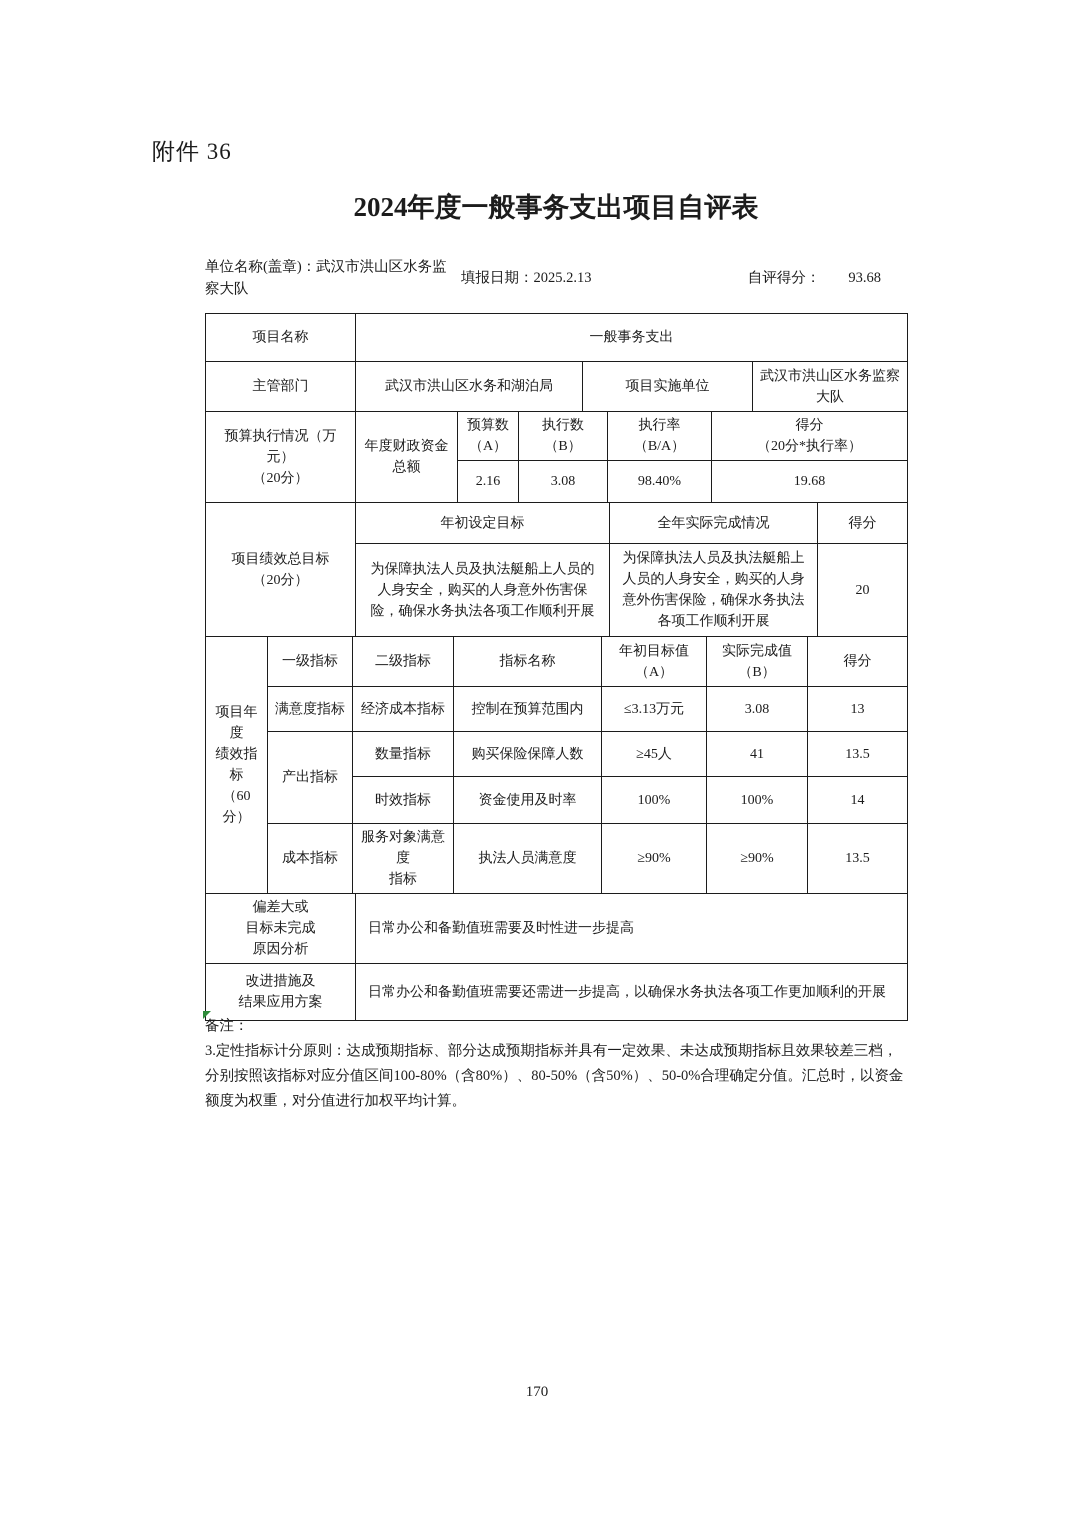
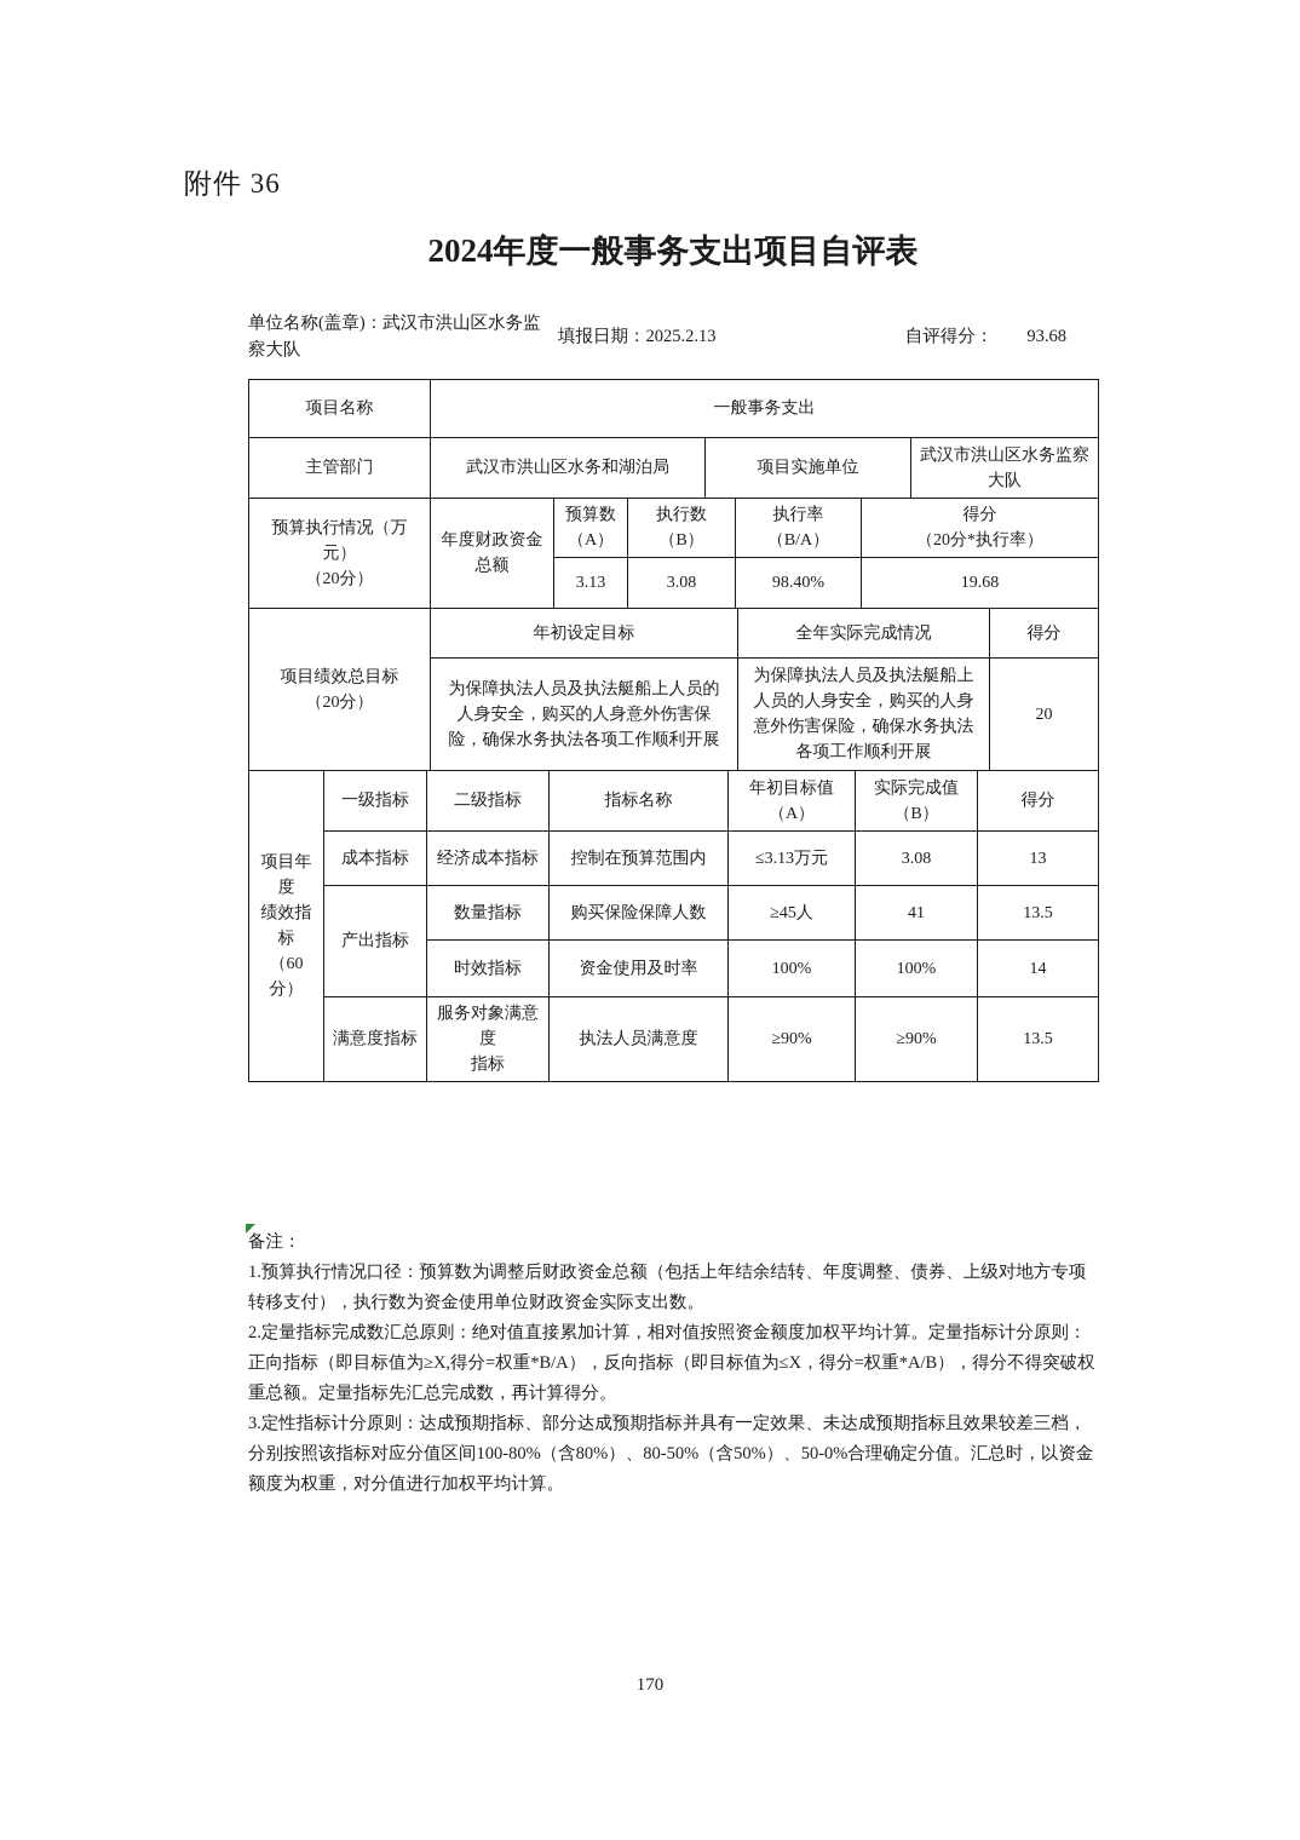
  附件 36
  2024年度一般事务支出项目自评表
  单位名称(盖章)：武汉市洪山区水务监察大队
  填报日期：2025.2.13
  自评得分： 93.68
  项目名称	一般事务支出
  主管部门	武汉市洪山区水务和湖泊局	项目实施单位	武汉市洪山区水务监察 大队
  预算执行情况（万元） （20分）	年度财政资金 总额	预算数 （A）	执行数（B）	执行率（B/A）	得分 （20分*执行率）
- 2.16	3.08	98.40%	19.68
+ 3.13	3.08	98.40%	19.68
  项目绩效总目标 （20分）	年初设定目标	全年实际完成情况	得分
  为保障执法人员及执法艇船上人员的人身安全，购买的人身意外伤害保险，确保水务执法各项工作顺利开展	为保障执法人员及执法艇船上人员的人身安全，购买的人身意外伤害保险，确保水务执法各项工作顺利开展	20
  项目年度 绩效指标 （60分）	一级指标	二级指标	指标名称	年初目标值 （A）	实际完成值 （B）	得分
- 满意度指标	经济成本指标	控制在预算范围内	≤3.13万元	3.08	13
+ 成本指标	经济成本指标	控制在预算范围内	≤3.13万元	3.08	13
  产出指标	数量指标	购买保险保障人数	≥45人	41	13.5
  时效指标	资金使用及时率	100%	100%	14
- 成本指标	服务对象满意度 指标	执法人员满意度	≥90%	≥90%	13.5
+ 满意度指标	服务对象满意度 指标	执法人员满意度	≥90%	≥90%	13.5
- 偏差大或 目标未完成 原因分析	日常办公和备勤值班需要及时性进一步提高
- 改进措施及 结果应用方案	日常办公和备勤值班需要还需进一步提高，以确保水务执法各项工作更加顺利的开展
  备注：
+ 1.预算执行情况口径：预算数为调整后财政资金总额（包括上年结余结转、年度调整、债券、上级对地方专项转移支付），执行数为资金使用单位财政资金实际支出数。
+ 2.定量指标完成数汇总原则：绝对值直接累加计算，相对值按照资金额度加权平均计算。定量指标计分原则：正向指标（即目标值为≥X,得分=权重*B/A），反向指标（即目标值为≤X，得分=权重*A/B），得分不得突破权重总额。定量指标先汇总完成数，再计算得分。
  3.定性指标计分原则：达成预期指标、部分达成预期指标并具有一定效果、未达成预期指标且效果较差三档，分别按照该指标对应分值区间100-80%（含80%）、80-50%（含50%）、50-0%合理确定分值。汇总时，以资金额度为权重，对分值进行加权平均计算。
  170
